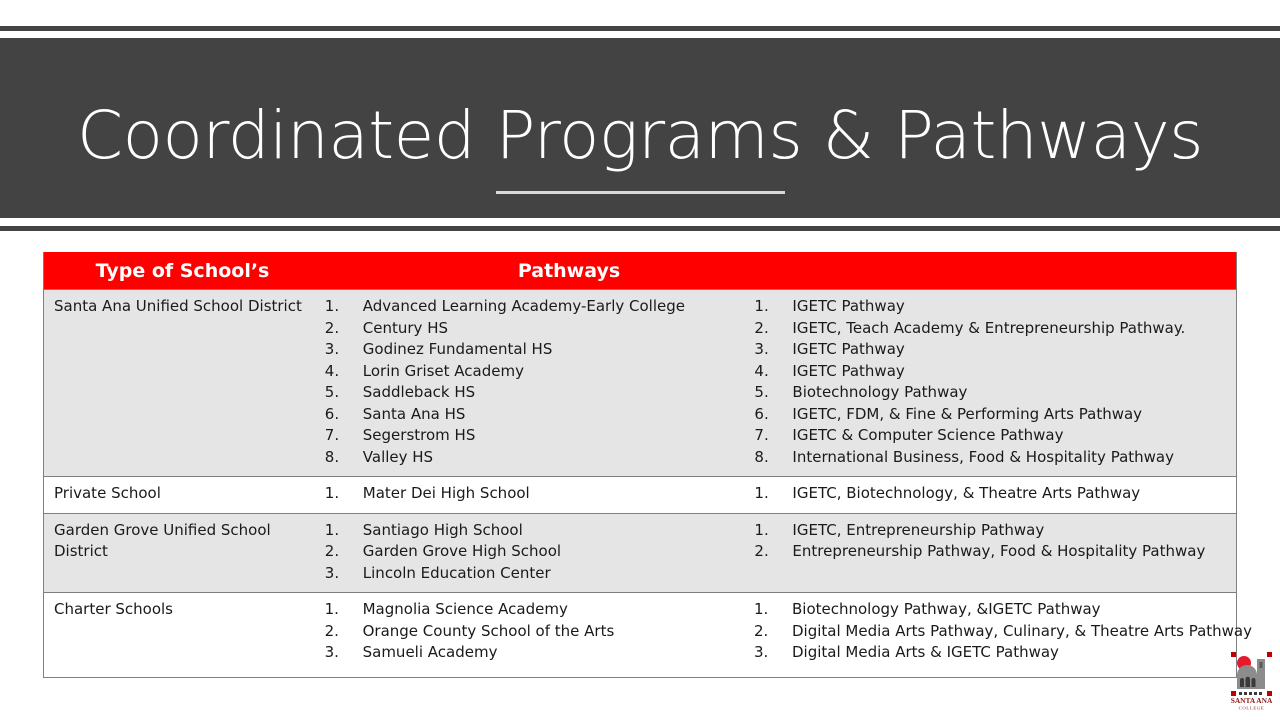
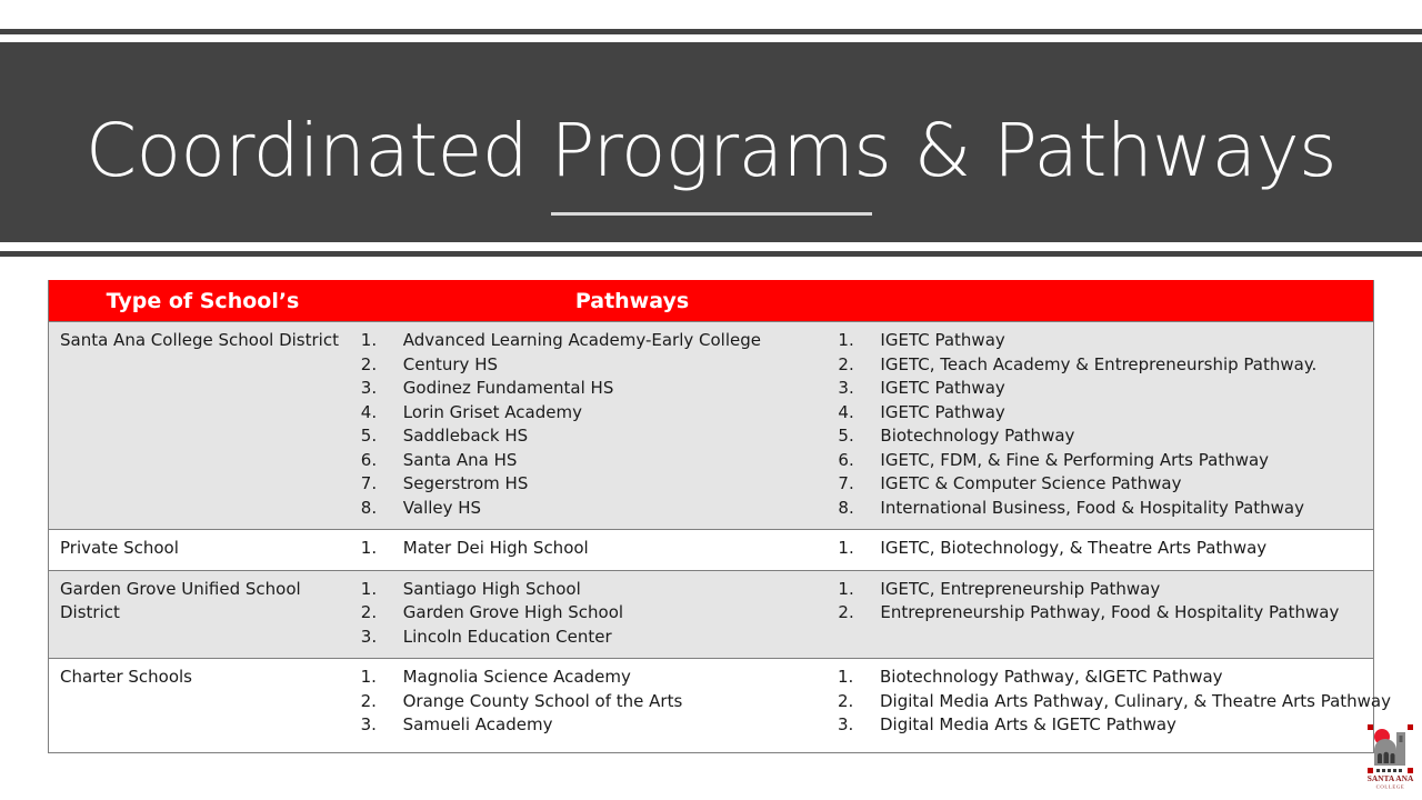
  Coordinated Programs & Pathways
  Type of School’s
  Pathways
- Santa Ana Unified School District
+ Santa Ana College School District
  1.
  Advanced Learning Academy-Early College
  2.
  Century HS
  3.
  Godinez Fundamental HS
  4.
  Lorin Griset Academy
  5.
  Saddleback HS
  6.
  Santa Ana HS
  7.
  Segerstrom HS
  8.
  Valley HS
  1.
  IGETC Pathway
  2.
  IGETC, Teach Academy & Entrepreneurship Pathway.
  3.
  IGETC Pathway
  4.
  IGETC Pathway
  5.
  Biotechnology Pathway
  6.
  IGETC, FDM, & Fine & Performing Arts Pathway
  7.
  IGETC & Computer Science Pathway
  8.
  International Business, Food & Hospitality Pathway
  Private School
  1.
  Mater Dei High School
  1.
  IGETC, Biotechnology, & Theatre Arts Pathway
  Garden Grove Unified School District
  1.
  Santiago High School
  2.
  Garden Grove High School
  3.
  Lincoln Education Center
  1.
  IGETC, Entrepreneurship Pathway
  2.
  Entrepreneurship Pathway, Food & Hospitality Pathway
  Charter Schools
  1.
  Magnolia Science Academy
  2.
  Orange County School of the Arts
  3.
  Samueli Academy
  1.
  Biotechnology Pathway, &IGETC Pathway
  2.
  Digital Media Arts Pathway, Culinary, & Theatre Arts Pathway
  3.
  Digital Media Arts & IGETC Pathway
  SANTA ANA
